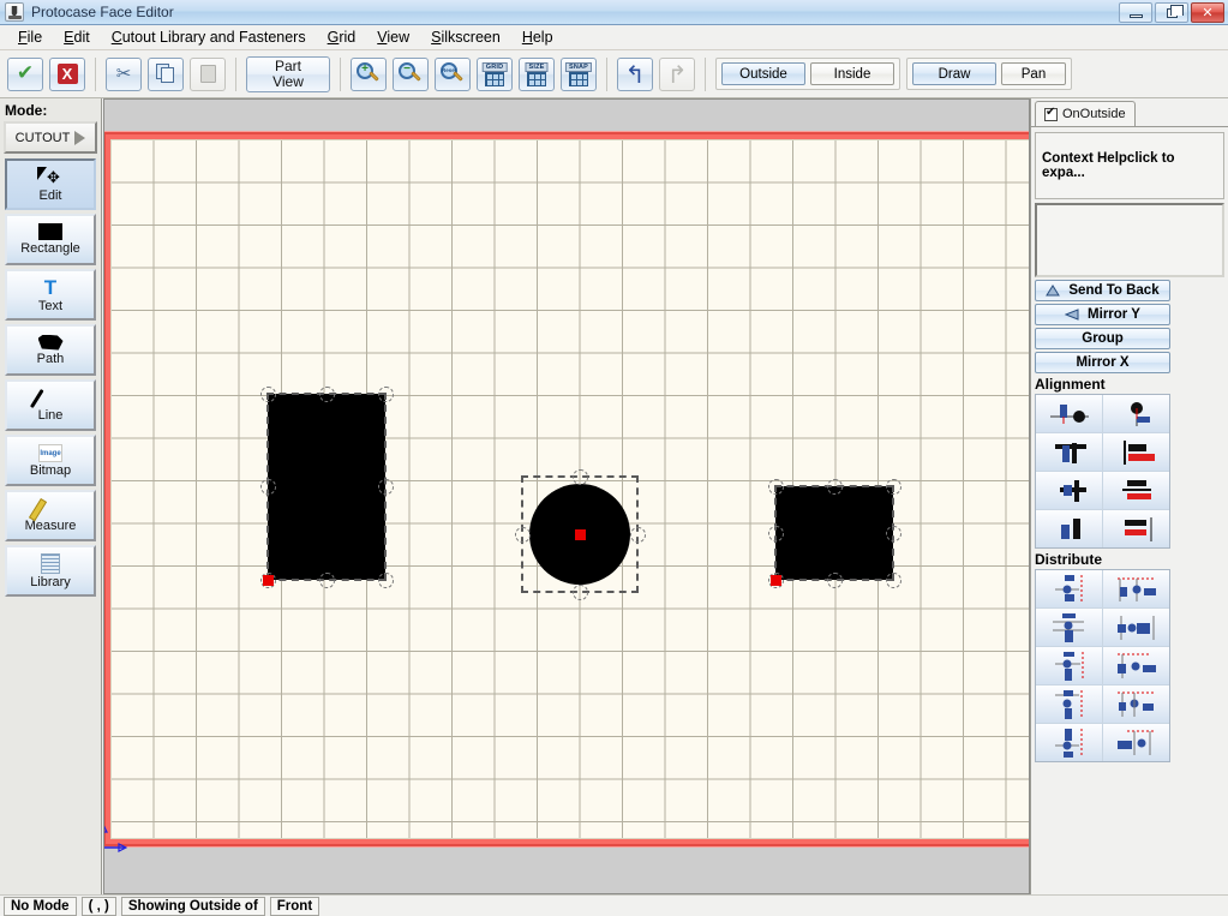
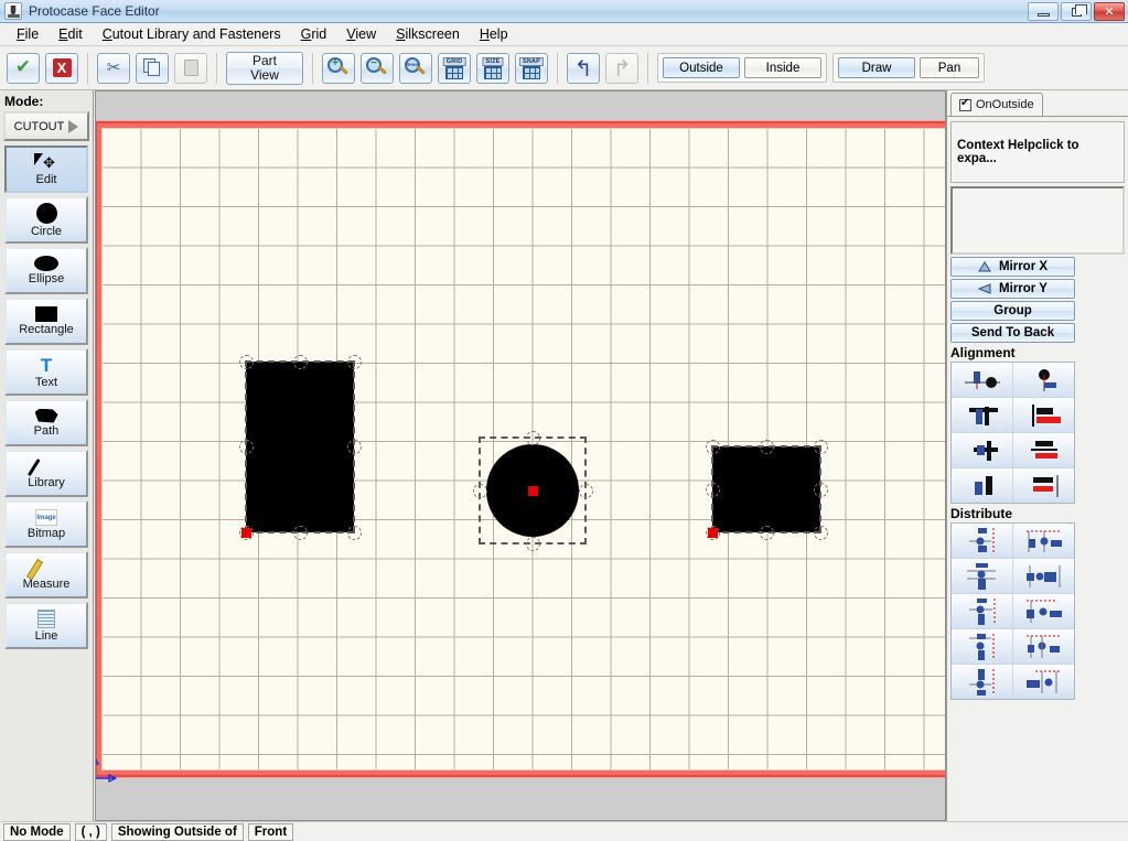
  Protocase Face Editor
  ✕
  File
  Edit
  Cutout Library and Fasteners
  Grid
  View
  Silkscreen
  Help
  ✔
  X
  ✂
  Part
  View
  +
  −
  ↰
  ↱
  Outside
  Inside
  Draw
  Pan
  Mode:
  CUTOUT
  ✥
  Edit
+ Circle
+ Ellipse
  Rectangle
  T
  Text
  Path
- Line
+ Library
  Bitmap
  Measure
- Library
+ Line
  OnOutside
  Context Helpclick to expa...
- Send To Back
+ Mirror X
  Mirror Y
  Group
- Mirror X
+ Send To Back
  Alignment
  Distribute
  No Mode
  ( , )
  Showing Outside of
  Front
